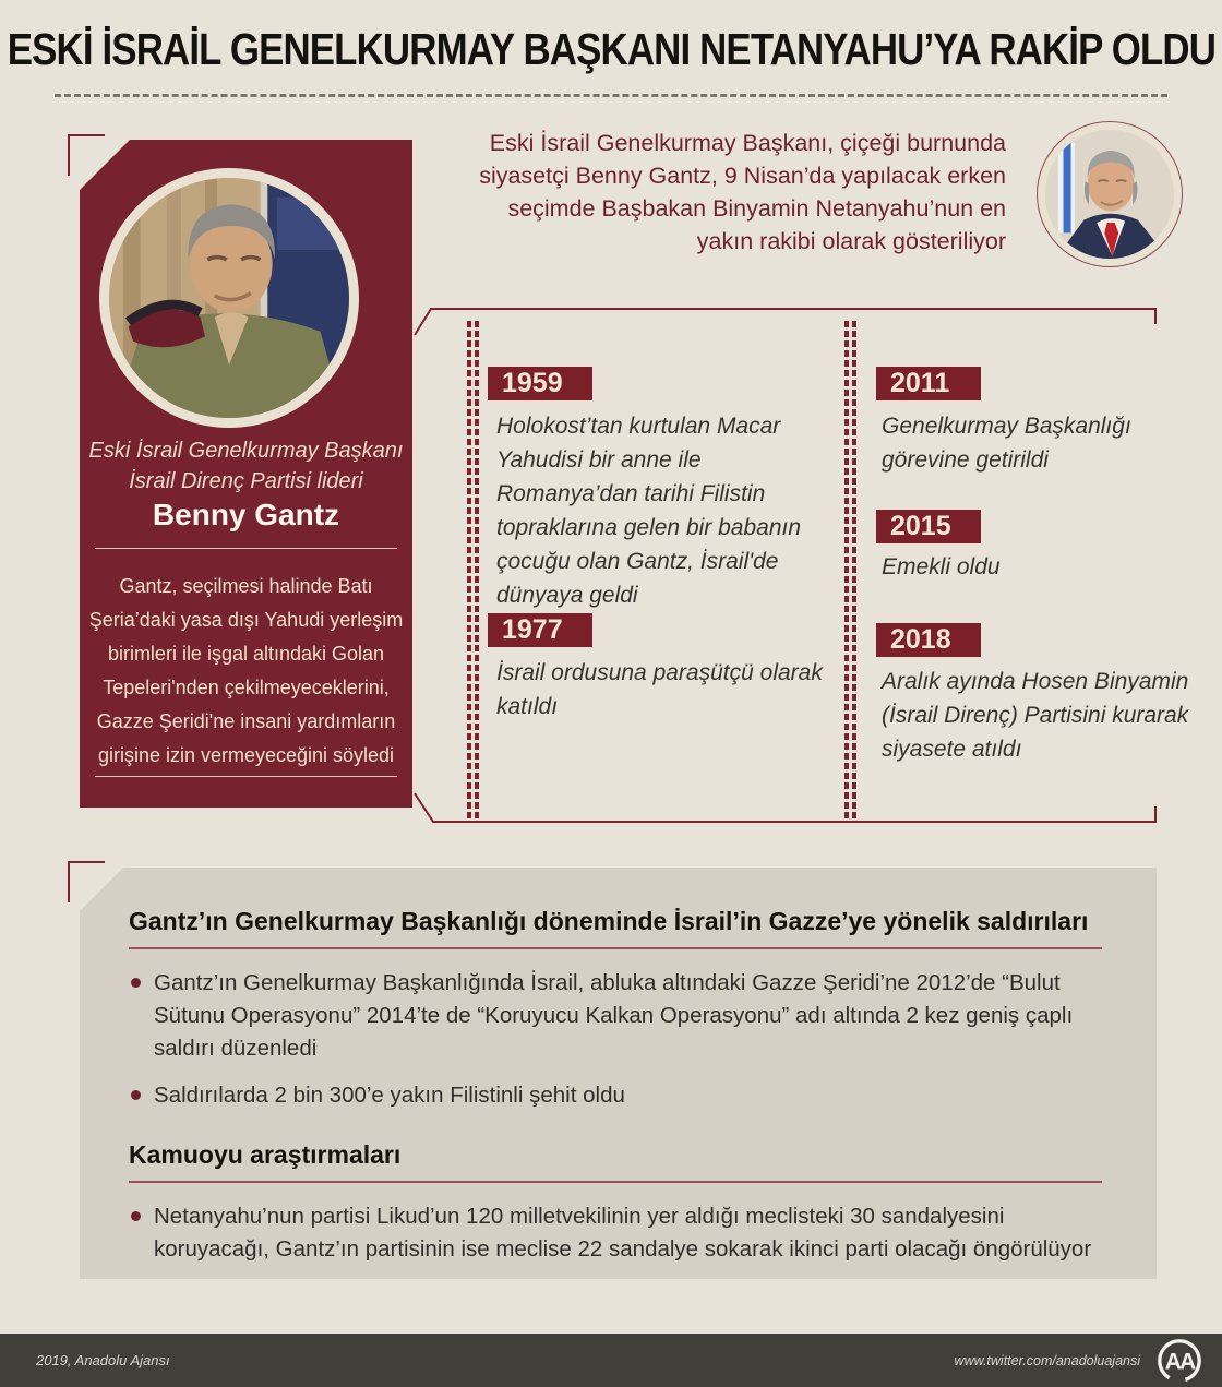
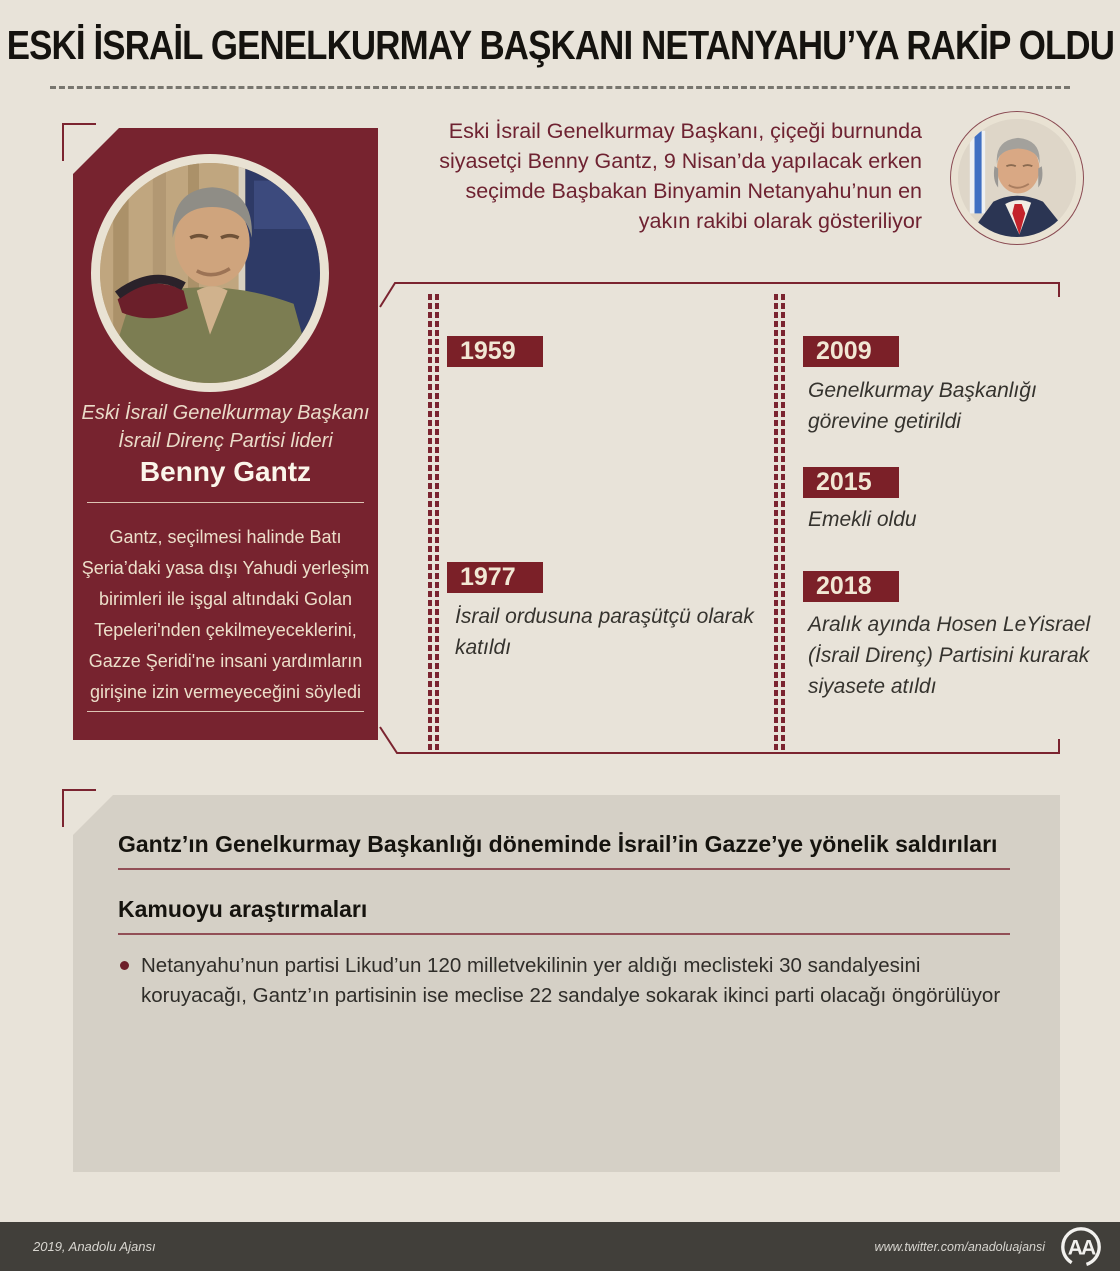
  ESKİ İSRAİL GENELKURMAY BAŞKANI NETANYAHU’YA RAKİP OLDU
  Eski İsrail Genelkurmay Başkanı, çiçeği burnunda siyasetçi Benny Gantz, 9 Nisan’da yapılacak erken seçimde Başbakan Binyamin Netanyahu’nun en yakın rakibi olarak gösteriliyor
  Eski İsrail Genelkurmay Başkanı
  İsrail Direnç Partisi lideri
  Benny Gantz
  Gantz, seçilmesi halinde Batı Şeria’daki yasa dışı Yahudi yerleşim birimleri ile işgal altındaki Golan Tepeleri'nden çekilmeyeceklerini, Gazze Şeridi'ne insani yardımların girişine izin vermeyeceğini söyledi
  1959
- Holokost’tan kurtulan Macar Yahudisi bir anne ile Romanya’dan tarihi Filistin topraklarına gelen bir babanın çocuğu olan Gantz, İsrail'de dünyaya geldi
  1977
  İsrail ordusuna paraşütçü olarak katıldı
- 2011
+ 2009
  Genelkurmay Başkanlığı görevine getirildi
  2015
  Emekli oldu
  2018
- Aralık ayında Hosen Binyamin (İsrail Direnç) Partisini kurarak siyasete atıldı
+ Aralık ayında Hosen LeYisrael (İsrail Direnç) Partisini kurarak siyasete atıldı
  Gantz’ın Genelkurmay Başkanlığı döneminde İsrail’in Gazze’ye yönelik saldırıları
- Gantz’ın Genelkurmay Başkanlığında İsrail, abluka altındaki Gazze Şeridi’ne 2012’de “Bulut Sütunu Operasyonu” 2014’te de “Koruyucu Kalkan Operasyonu” adı altında 2 kez geniş çaplı saldırı düzenledi
- Saldırılarda 2 bin 300’e yakın Filistinli şehit oldu
  Kamuoyu araştırmaları
  Netanyahu’nun partisi Likud’un 120 milletvekilinin yer aldığı meclisteki 30 sandalyesini koruyacağı, Gantz’ın partisinin ise meclise 22 sandalye sokarak ikinci parti olacağı öngörülüyor
  2019, Anadolu Ajansı
  www.twitter.com/anadoluajansi
  AA
